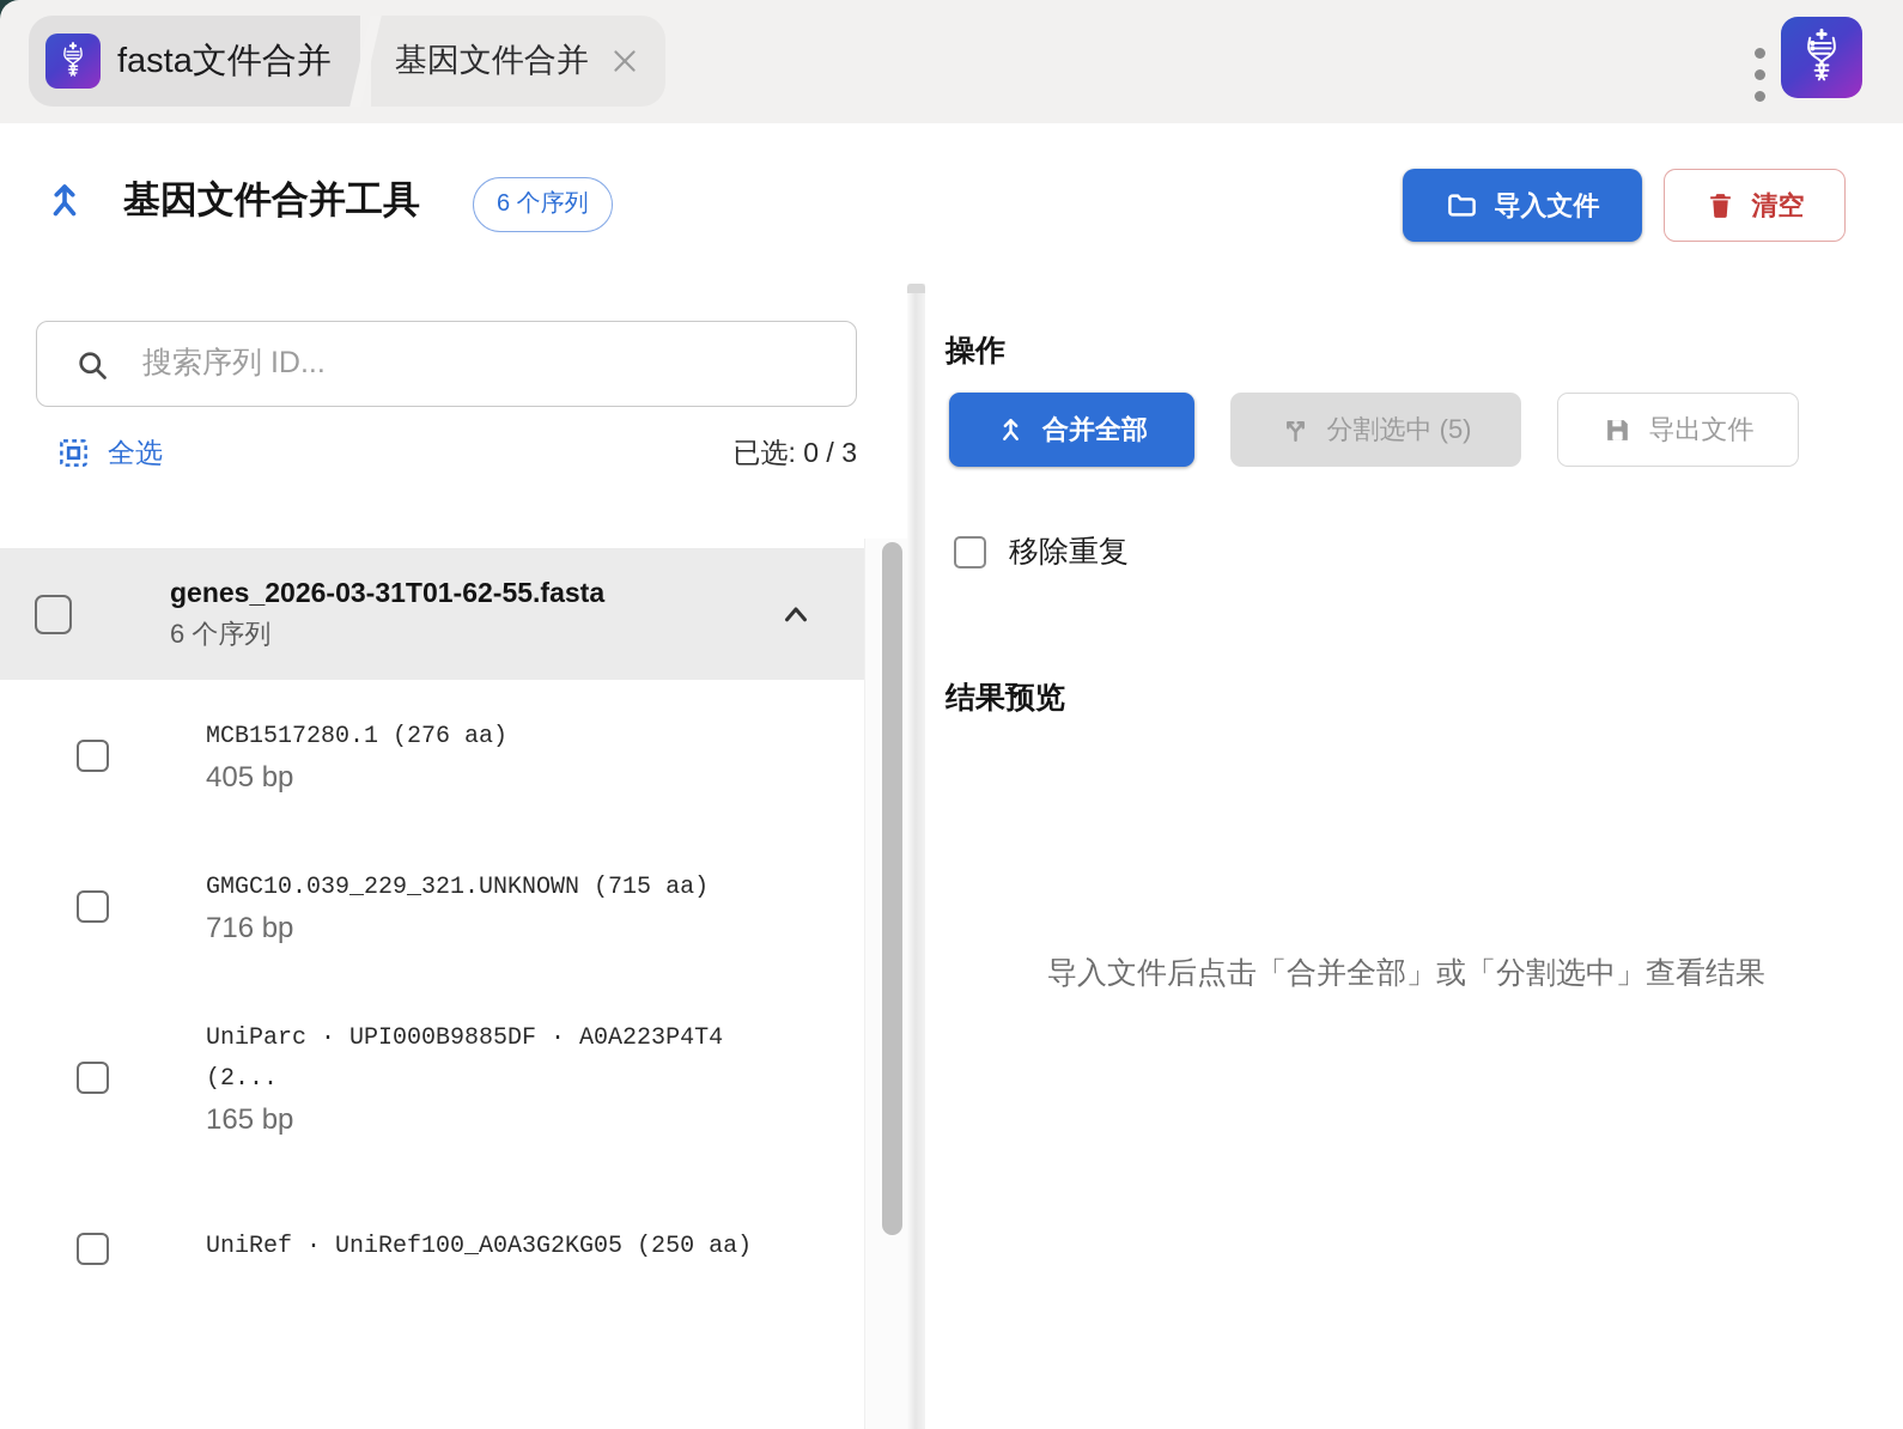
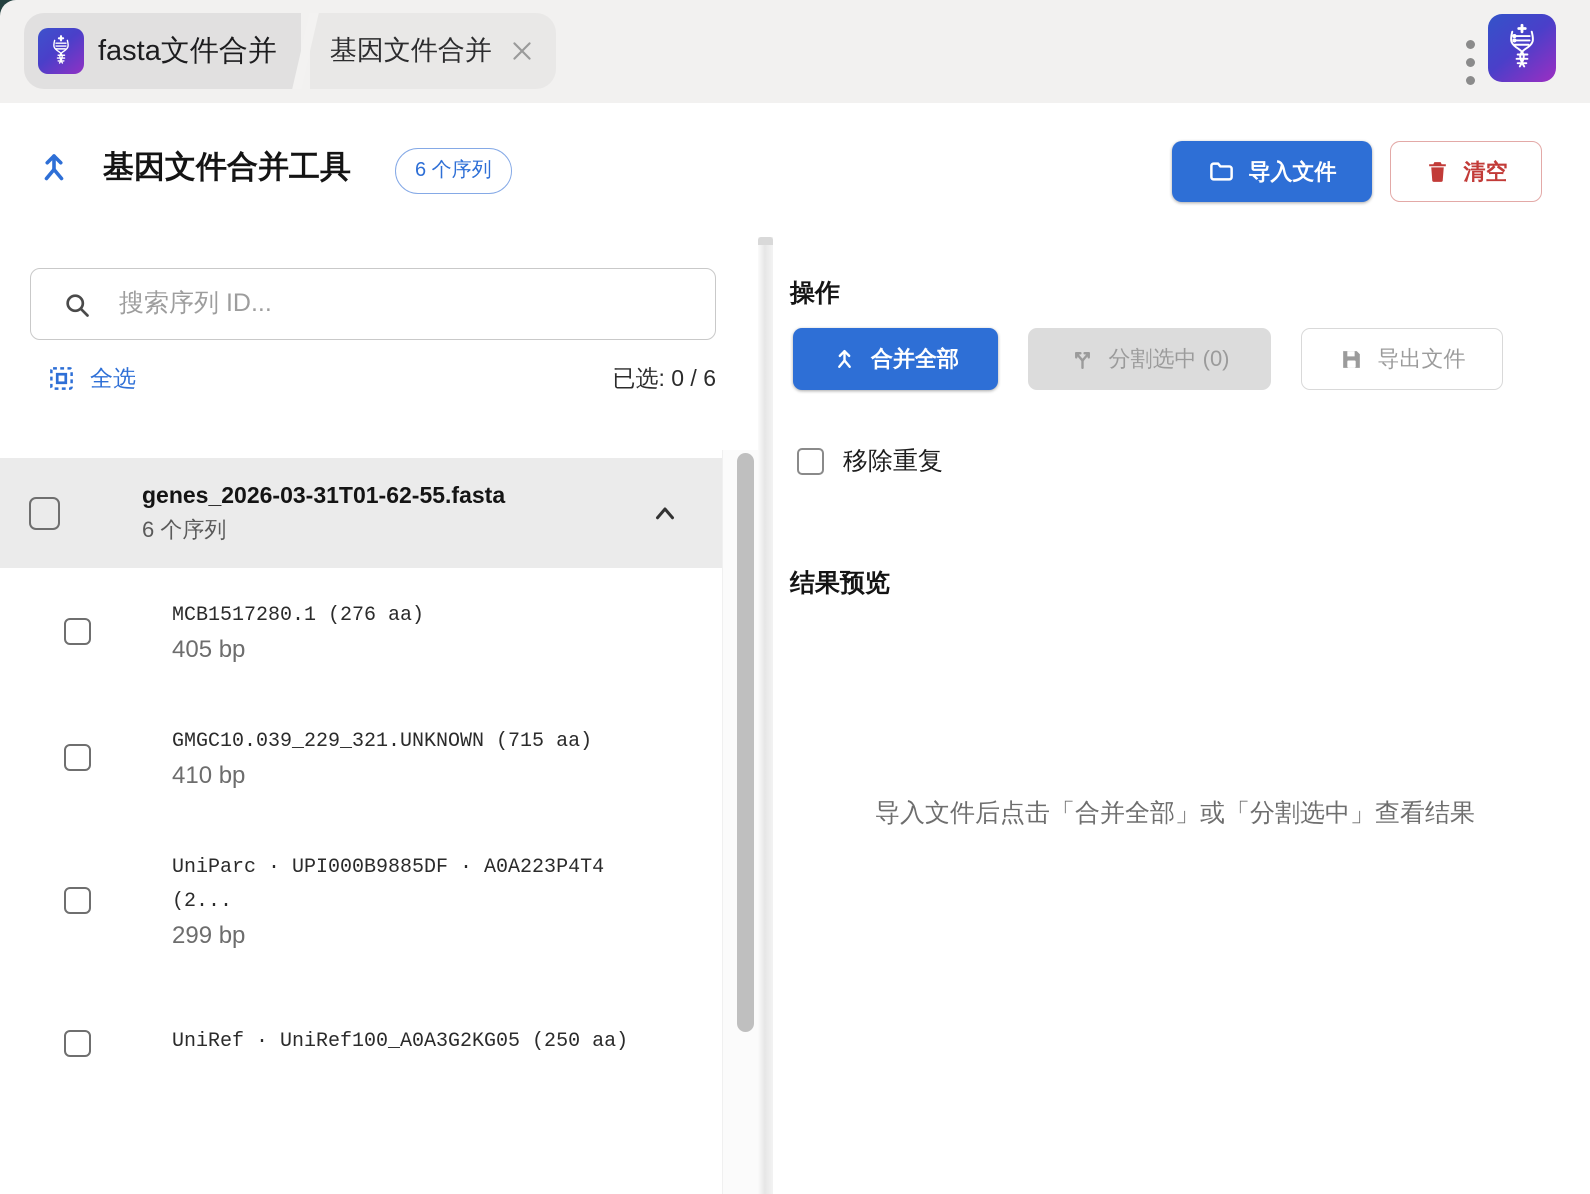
  fasta文件合并
  基因文件合并
  基因文件合并工具
  6 个序列
  导入文件
  清空
  搜索序列 ID...
  全选
- 已选: 0 / 3
+ 已选: 0 / 6
  genes_2026-03-31T01-62-55.fasta
  6 个序列
  MCB1517280.1 (276 aa)
  405 bp
  GMGC10.039_229_321.UNKNOWN (715 aa)
- 716 bp
+ 410 bp
  UniParc · UPI000B9885DF · A0A223P4T4 (2...
- 165 bp
+ 299 bp
  UniRef · UniRef100_A0A3G2KG05 (250 aa)
  操作
  合并全部
- 分割选中 (5)
+ 分割选中 (0)
  导出文件
  移除重复
  结果预览
  导入文件后点击「合并全部」或「分割选中」查看结果
